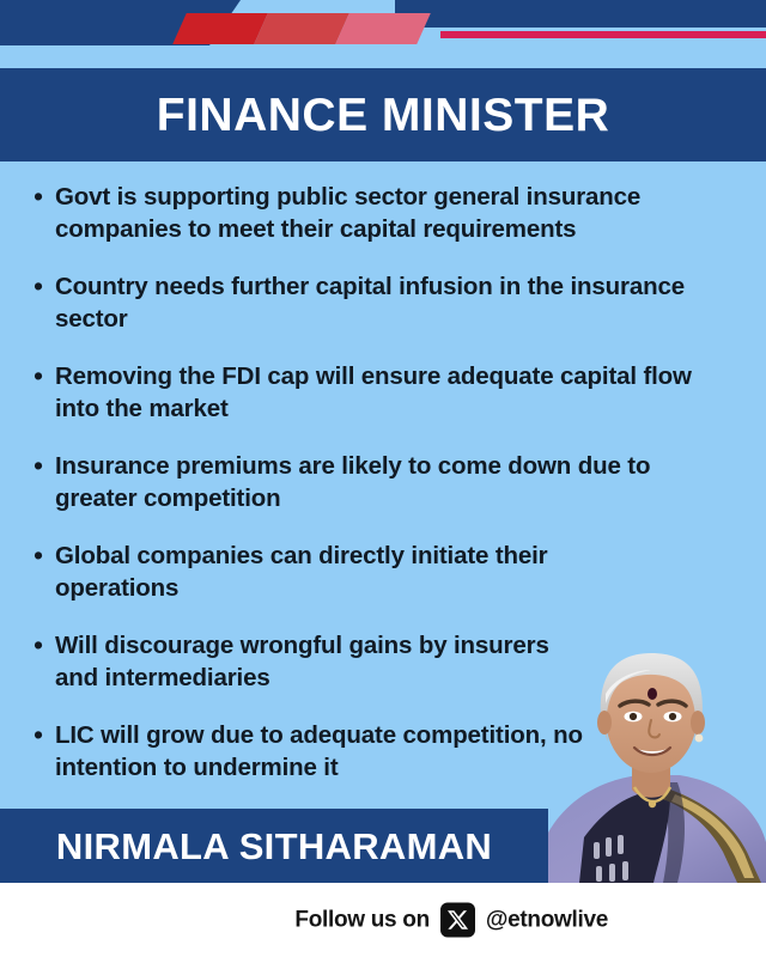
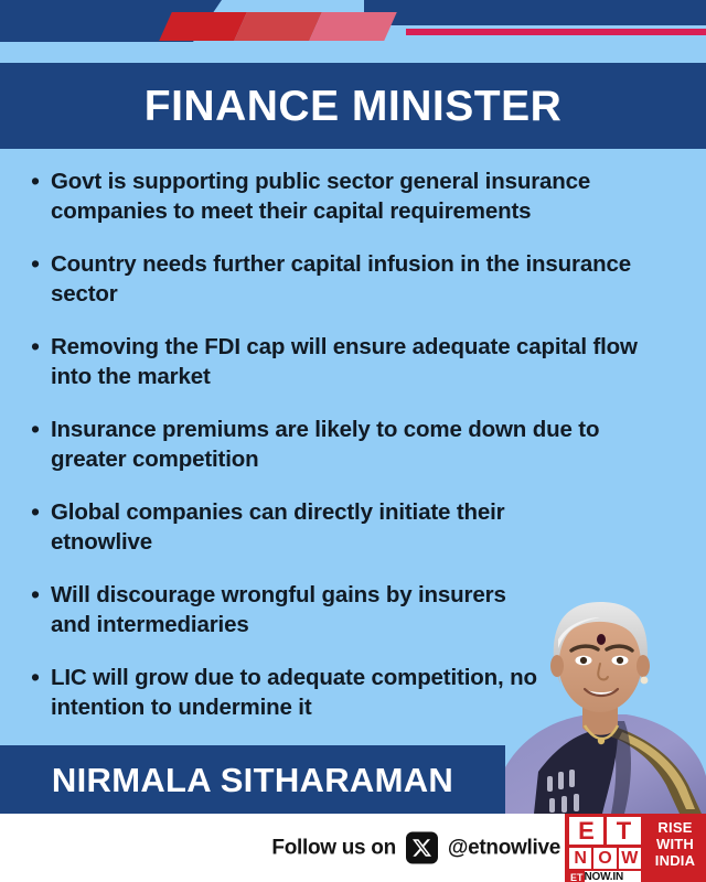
  FINANCE MINISTER
  •
  Govt is supporting public sector general insurance companies to meet their capital requirements
  •
  Country needs further capital infusion in the insurance sector
  •
  Removing the FDI cap will ensure adequate capital flow into the market
  •
  Insurance premiums are likely to come down due to greater competition
  •
- Global companies can directly initiate their operations
+ Global companies can directly initiate their etnowlive
  •
  Will discourage wrongful gains by insurers and intermediaries
  •
  LIC will grow due to adequate competition, no intention to undermine it
  NIRMALA SITHARAMAN
  Follow us on
  @etnowlive
+ E
+ T
+ N
+ O
+ W
+ ET
+ NOW.IN
+ RISE
+ WITH
+ INDIA
